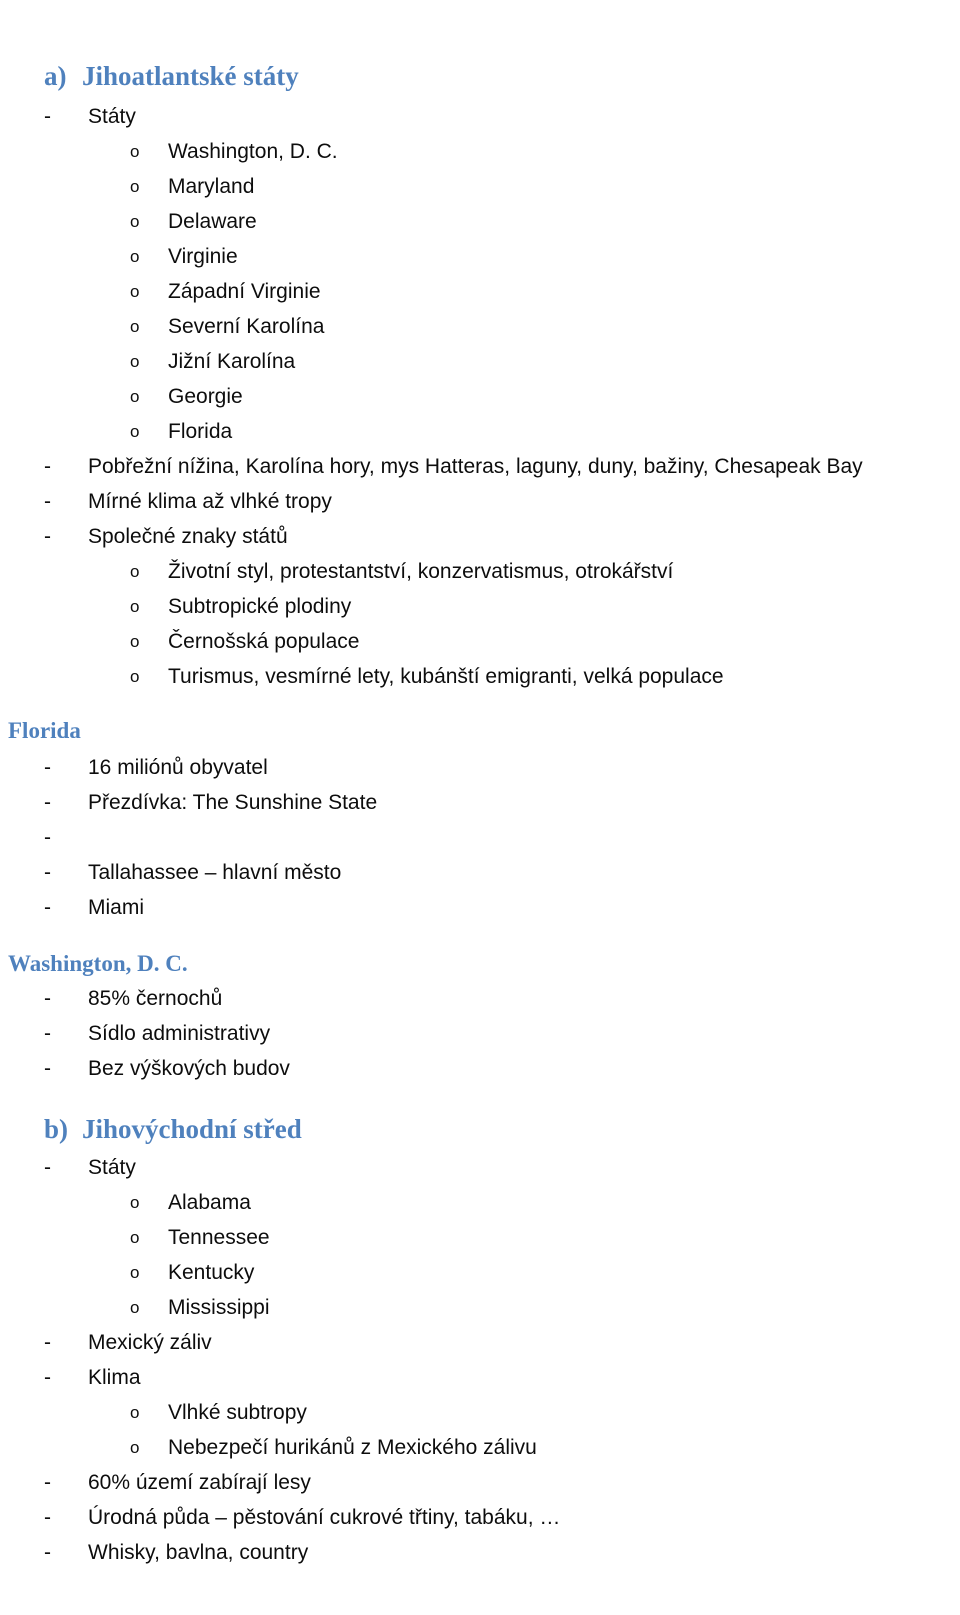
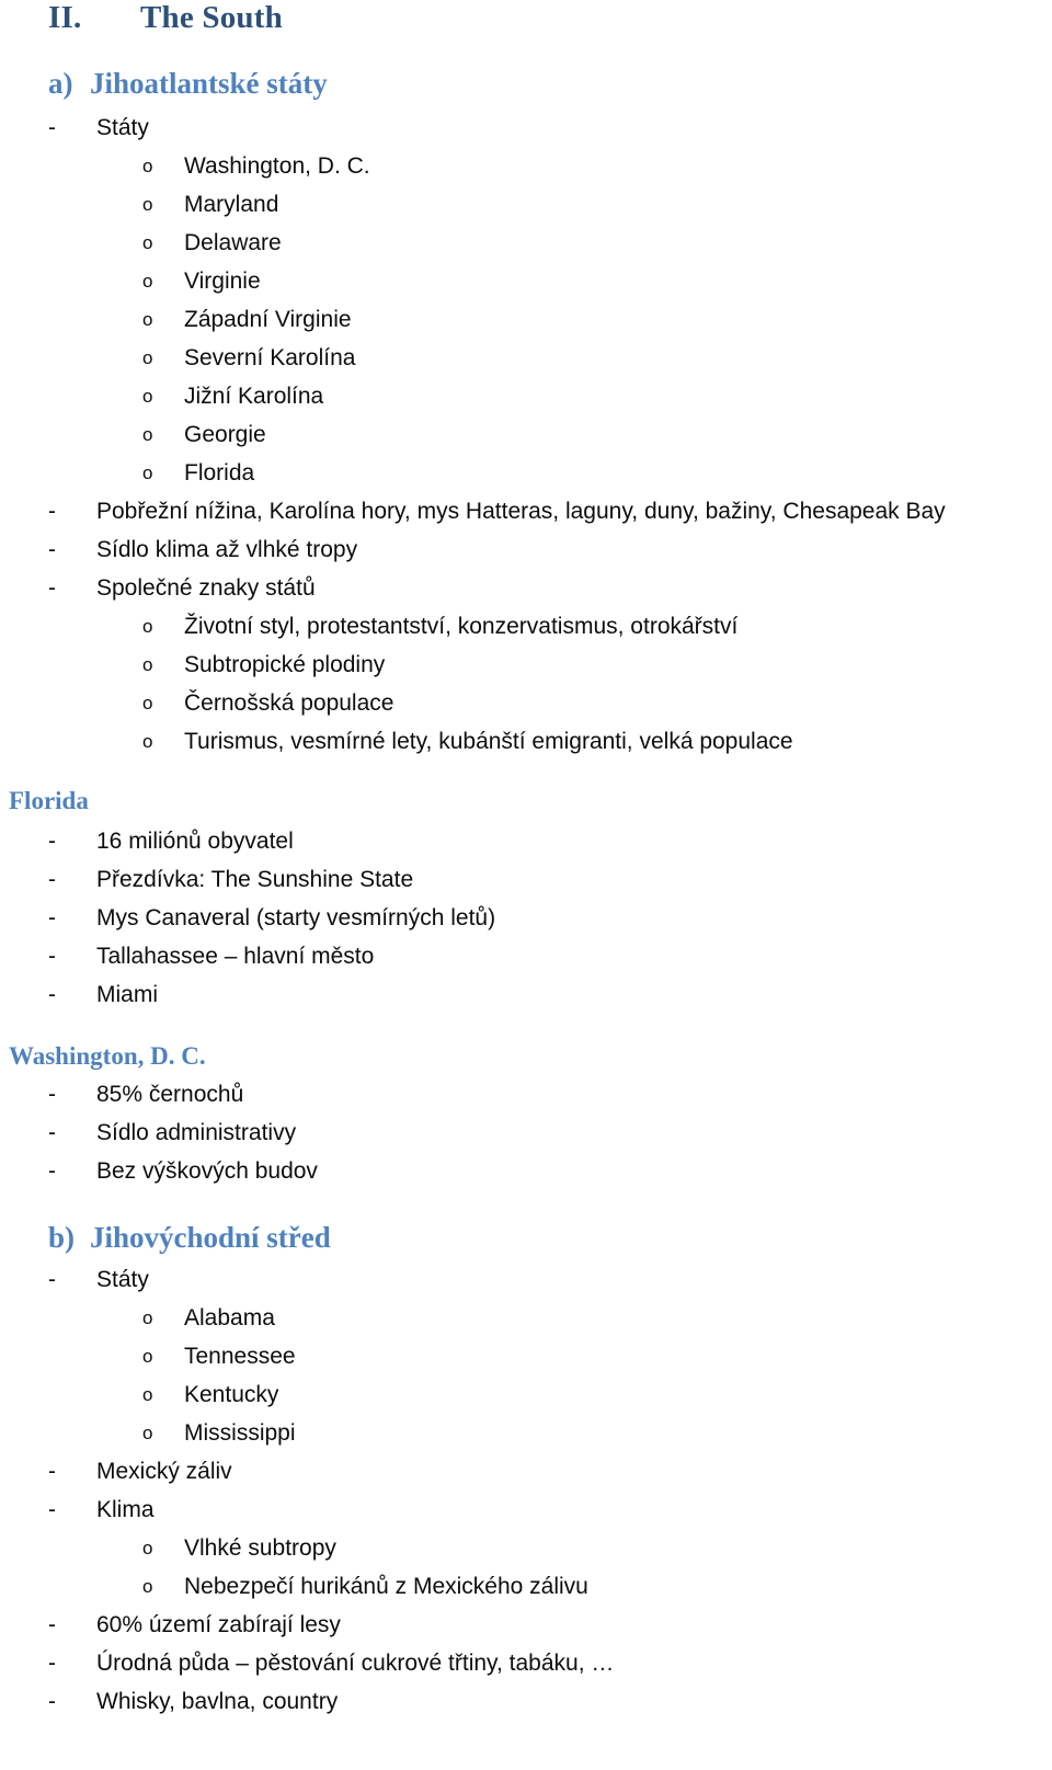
+ II.
+ The South
  a)
  Jihoatlantské státy
  -
  Státy
  o
  Washington, D. C.
  o
  Maryland
  o
  Delaware
  o
  Virginie
  o
  Západní Virginie
  o
  Severní Karolína
  o
  Jižní Karolína
  o
  Georgie
  o
  Florida
  -
  Pobřežní nížina, Karolína hory, mys Hatteras, laguny, duny, bažiny, Chesapeak Bay
  -
- Mírné klima až vlhké tropy
+ Sídlo klima až vlhké tropy
  -
  Společné znaky států
  o
  Životní styl, protestantství, konzervatismus, otrokářství
  o
  Subtropické plodiny
  o
  Černošská populace
  o
  Turismus, vesmírné lety, kubánští emigranti, velká populace
  Florida
  -
  16 miliónů obyvatel
  -
  Přezdívka: The Sunshine State
  -
+ Mys Canaveral (starty vesmírných letů)
  -
  Tallahassee – hlavní město
  -
  Miami
  Washington, D. C.
  -
  85% černochů
  -
  Sídlo administrativy
  -
  Bez výškových budov
  b)
  Jihovýchodní střed
  -
  Státy
  o
  Alabama
  o
  Tennessee
  o
  Kentucky
  o
  Mississippi
  -
  Mexický záliv
  -
  Klima
  o
  Vlhké subtropy
  o
  Nebezpečí hurikánů z Mexického zálivu
  -
  60% území zabírají lesy
  -
  Úrodná půda – pěstování cukrové třtiny, tabáku, …
  -
  Whisky, bavlna, country
